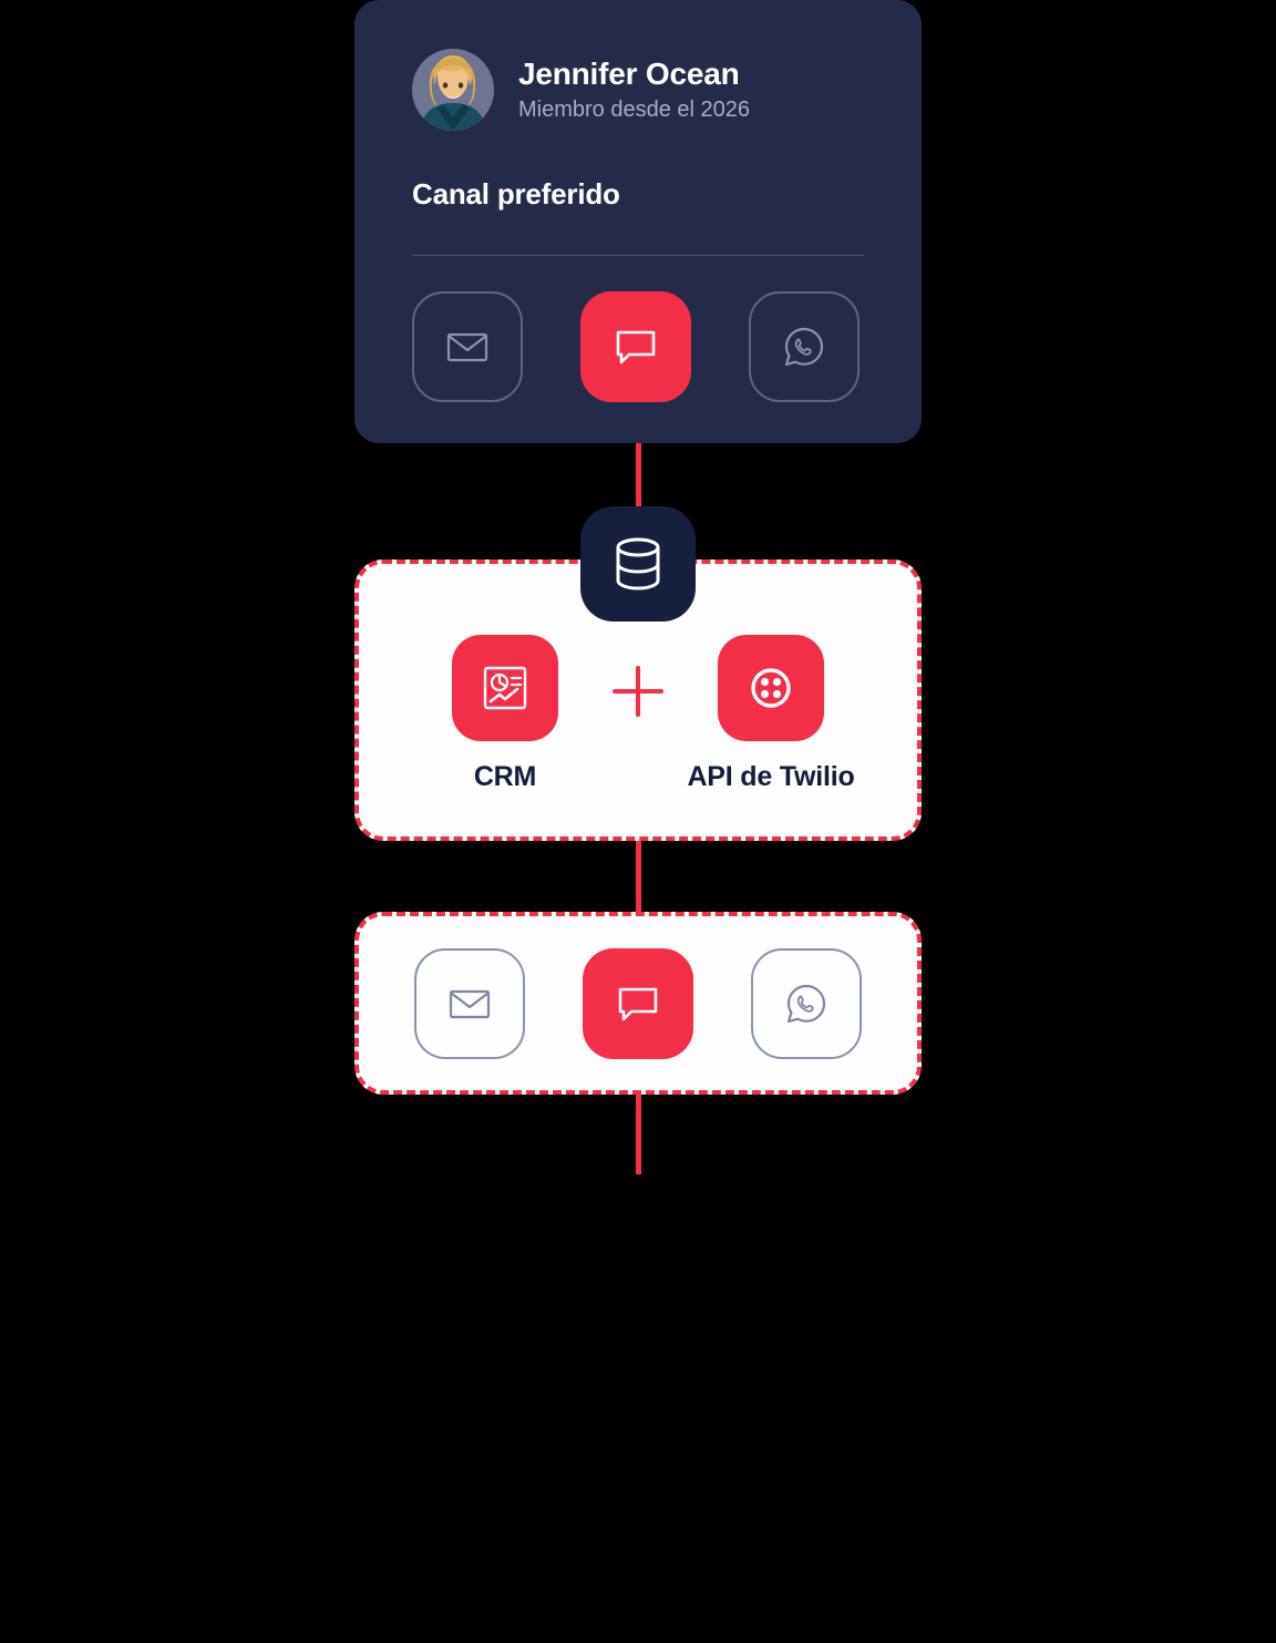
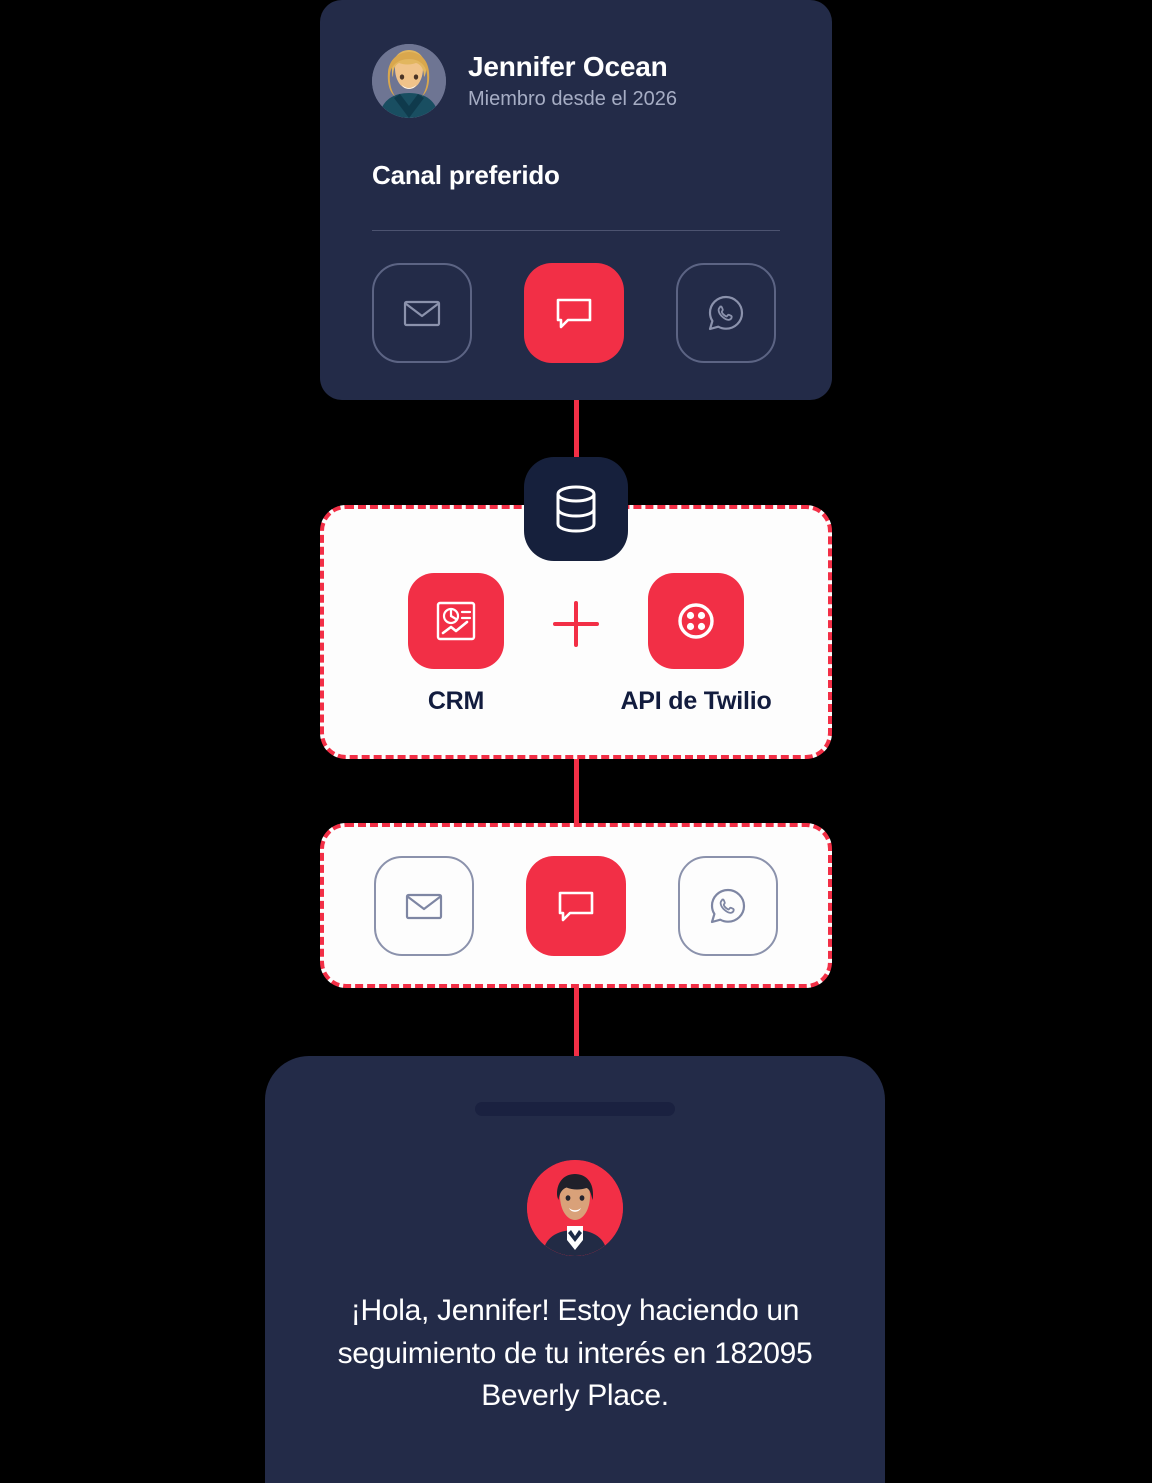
  Jennifer Ocean
  Miembro desde el 2026
  Canal preferido
  CRM
  API de Twilio
+ ¡Hola, Jennifer! Estoy haciendo un seguimiento de tu interés en 182095 Beverly Place.
